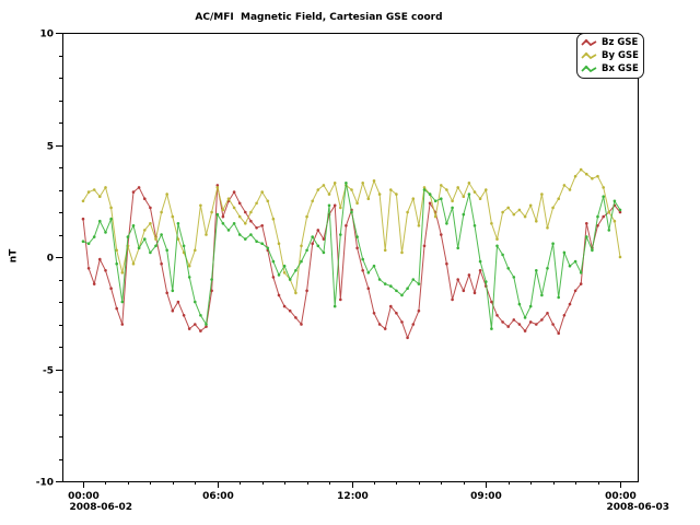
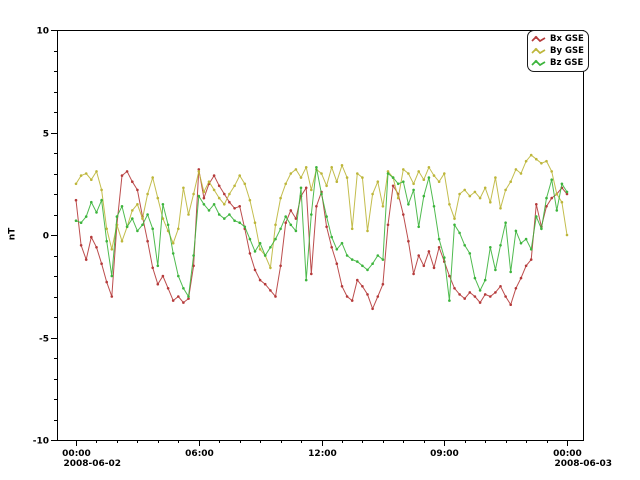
- AC/MFI Magnetic Field, Cartesian GSE coord
  10
  5
  0
  -5
  -10
  00:00
  2008-06-02
  06:00
  12:00
  09:00
  00:00
  2008-06-03
- Bz GSE
+ Bx GSE
  By GSE
- Bx GSE
+ Bz GSE
